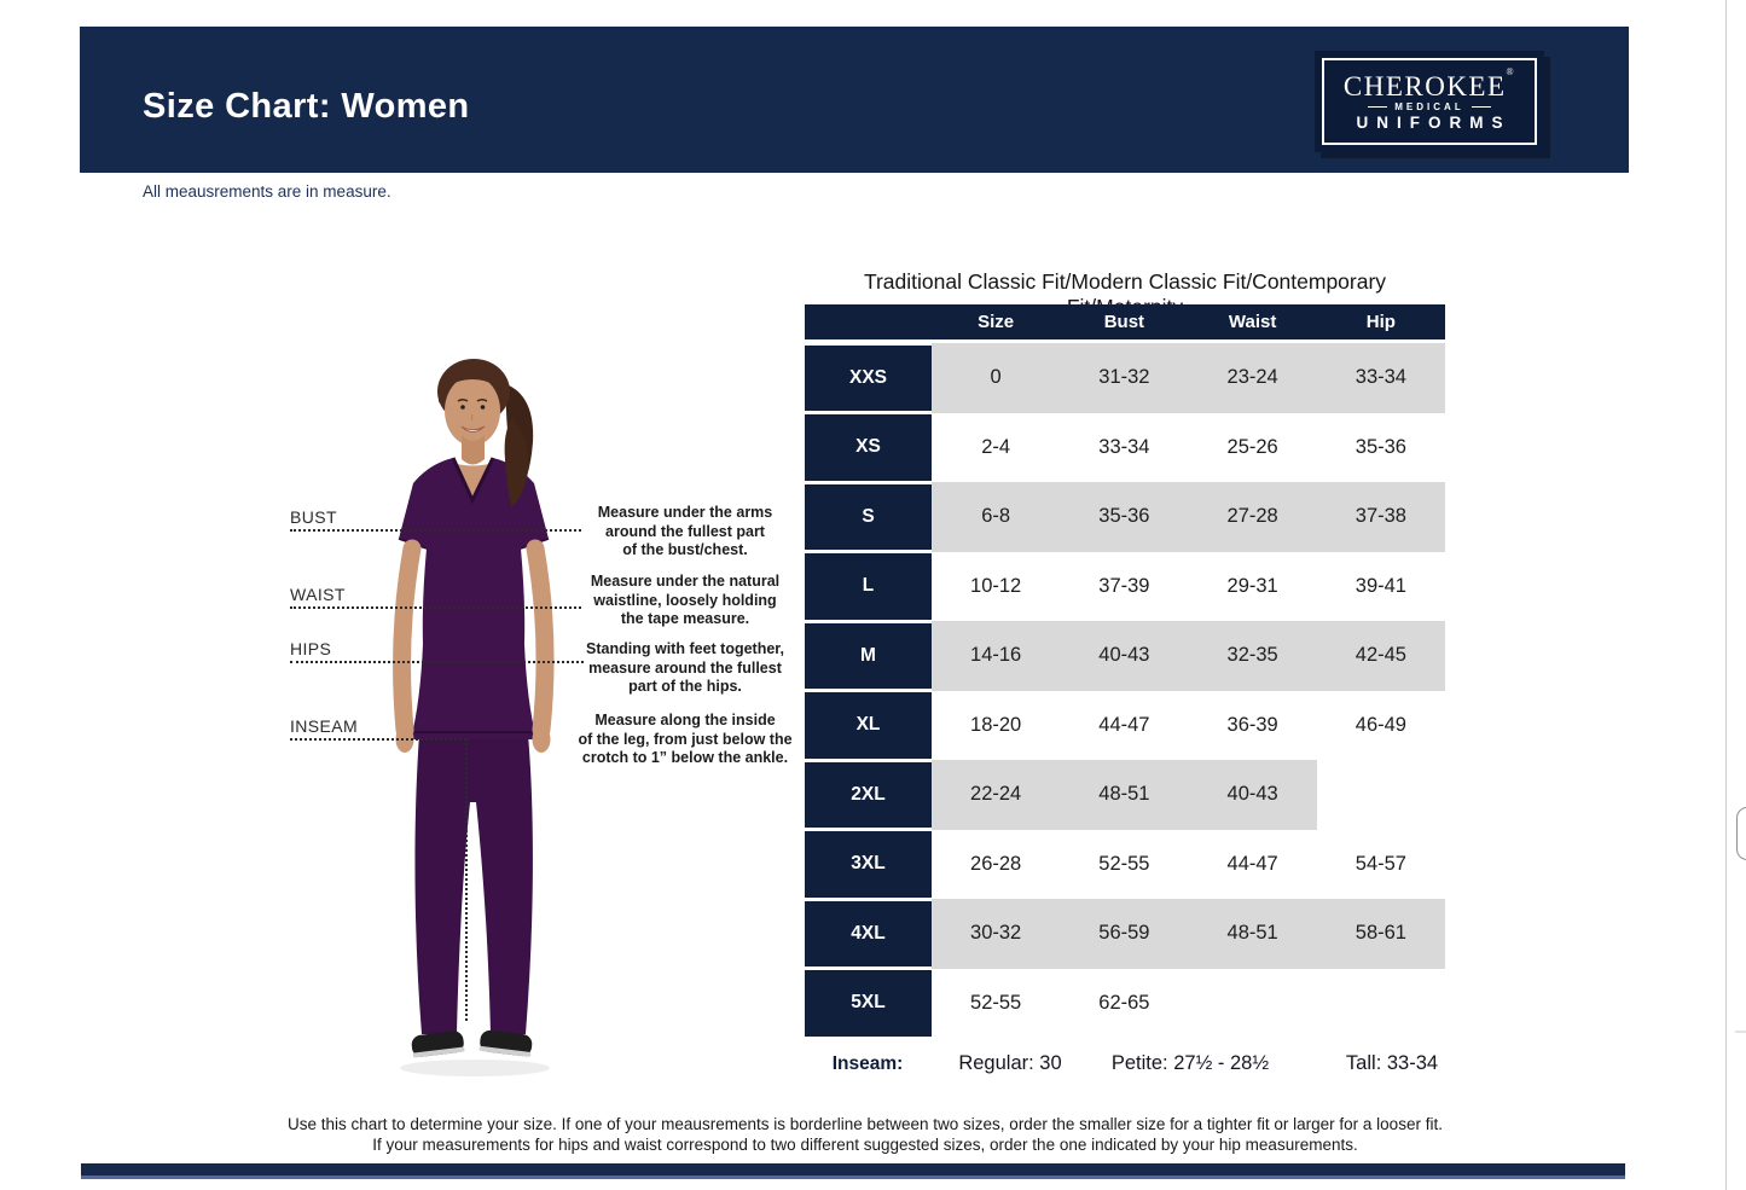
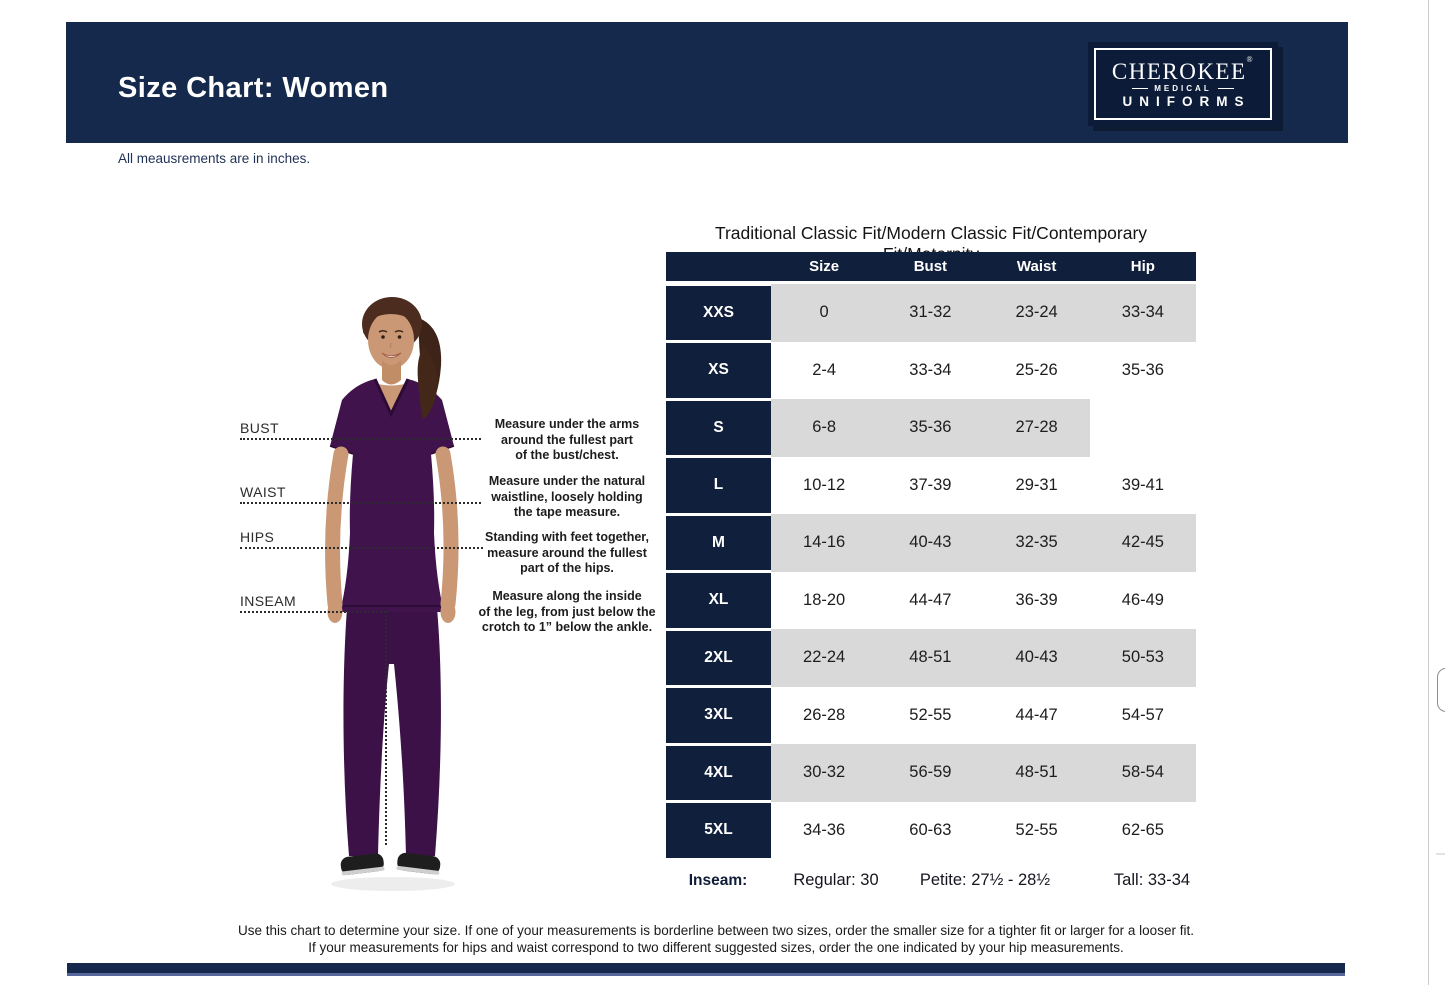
  Size Chart: Women
  CHEROKEE®
  MEDICAL
  UNIFORMS
- All meausrements are in measure.
+ All meausrements are in inches.
  BUST
  WAIST
  HIPS
  INSEAM
  Measure under the arms
  around the fullest part
  of the bust/chest.
  Measure under the natural
  waistline, loosely holding
  the tape measure.
  Standing with feet together,
  measure around the fullest
  part of the hips.
  Measure along the inside
  of the leg, from just below the
  crotch to 1” below the ankle.
  Traditional Classic Fit/Modern Classic Fit/Contemporary
  Size
  Bust
  Waist
  Hip
  XXS
  0
  31-32
  23-24
  33-34
  XS
  2-4
  33-34
  25-26
  35-36
  S
  6-8
  35-36
  27-28
- 37-38
  L
  10-12
  37-39
  29-31
  39-41
  M
  14-16
  40-43
  32-35
  42-45
  XL
  18-20
  44-47
  36-39
  46-49
  2XL
  22-24
  48-51
  40-43
+ 50-53
  3XL
  26-28
  52-55
  44-47
  54-57
  4XL
  30-32
  56-59
  48-51
- 58-61
+ 58-54
  5XL
+ 34-36
+ 60-63
  52-55
  62-65
  Inseam:
  Regular: 30
  Petite: 27½ - 28½
  Tall: 33-34
- Use this chart to determine your size. If one of your meausrements is borderline between two sizes, order the smaller size for a tighter fit or larger for a looser fit.
+ Use this chart to determine your size. If one of your measurements is borderline between two sizes, order the smaller size for a tighter fit or larger for a looser fit.
  If your measurements for hips and waist correspond to two different suggested sizes, order the one indicated by your hip measurements.
